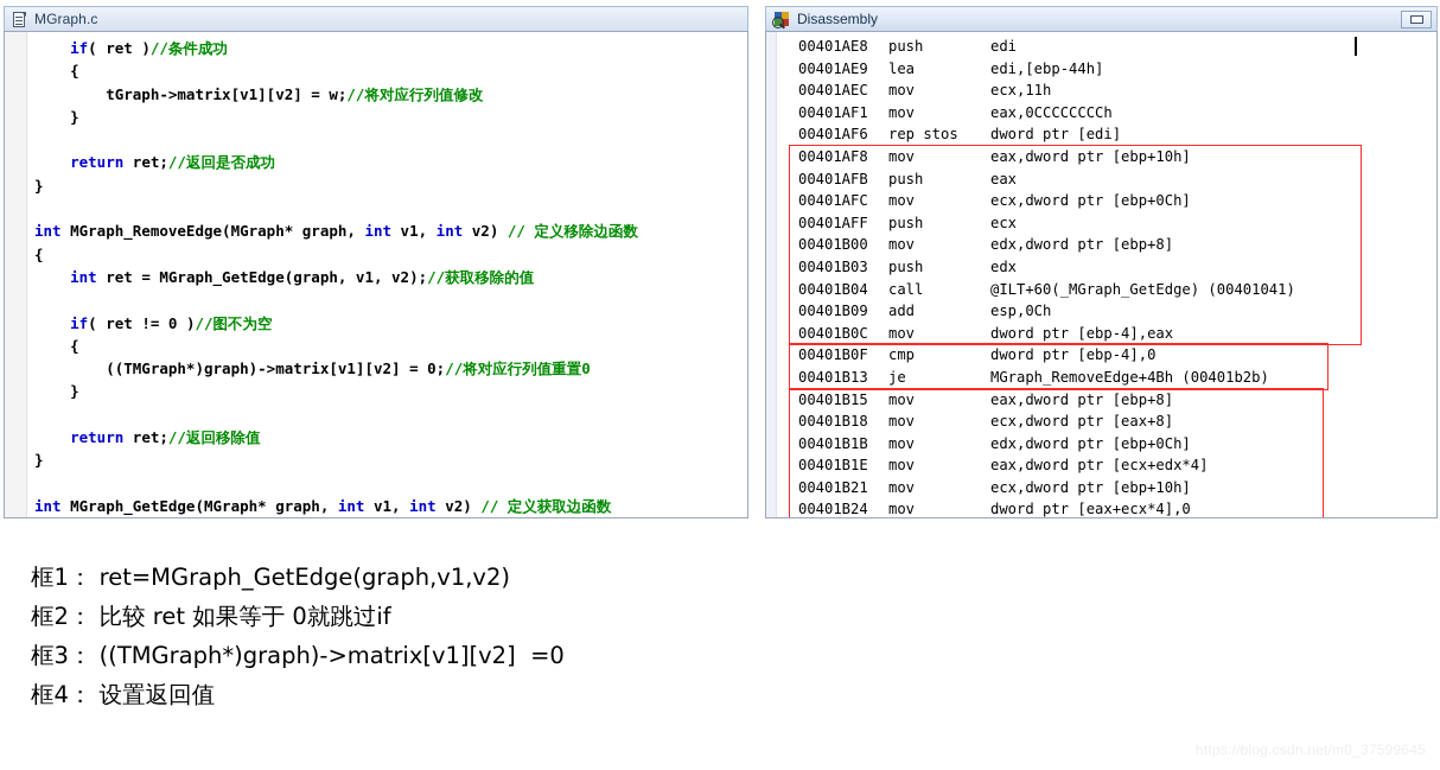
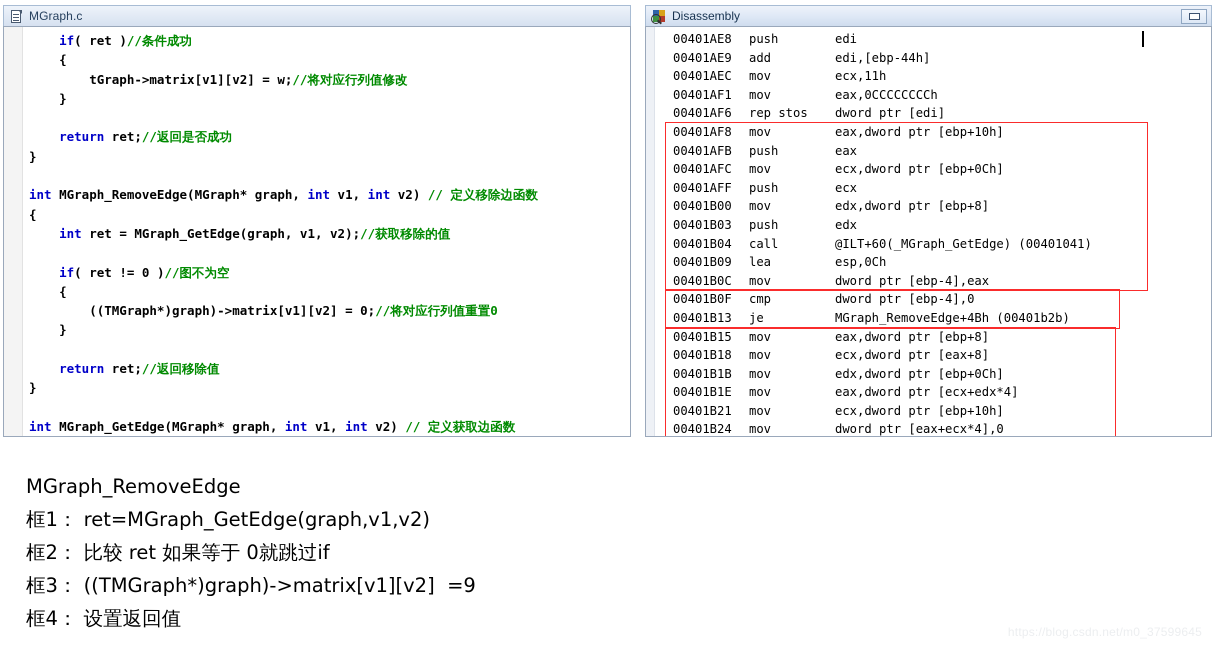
  MGraph.c
  if( ret )//条件成功
  {
  tGraph->matrix[v1][v2] = w;//将对应行列值修改
  }
  return ret;//返回是否成功
  }
  int MGraph_RemoveEdge(MGraph* graph, int v1, int v2) // 定义移除边函数
  {
  int ret = MGraph_GetEdge(graph, v1, v2);//获取移除的值
  if( ret != 0 )//图不为空
  {
  ((TMGraph*)graph)->matrix[v1][v2] = 0;//将对应行列值重置0
  }
  return ret;//返回移除值
  }
  int MGraph_GetEdge(MGraph* graph, int v1, int v2) // 定义获取边函数
  Disassembly
  00401AE8
  push
  edi
  00401AE9
- lea
+ add
  edi,[ebp-44h]
  00401AEC
  mov
  ecx,11h
  00401AF1
  mov
  eax,0CCCCCCCCh
  00401AF6
  rep stos
  dword ptr [edi]
  00401AF8
  mov
  eax,dword ptr [ebp+10h]
  00401AFB
  push
  eax
  00401AFC
  mov
  ecx,dword ptr [ebp+0Ch]
  00401AFF
  push
  ecx
  00401B00
  mov
  edx,dword ptr [ebp+8]
  00401B03
  push
  edx
  00401B04
  call
  @ILT+60(_MGraph_GetEdge) (00401041)
  00401B09
- add
+ lea
  esp,0Ch
  00401B0C
  mov
  dword ptr [ebp-4],eax
  00401B0F
  cmp
  dword ptr [ebp-4],0
  00401B13
  je
  MGraph_RemoveEdge+4Bh (00401b2b)
  00401B15
  mov
  eax,dword ptr [ebp+8]
  00401B18
  mov
  ecx,dword ptr [eax+8]
  00401B1B
  mov
  edx,dword ptr [ebp+0Ch]
  00401B1E
  mov
  eax,dword ptr [ecx+edx*4]
  00401B21
  mov
  ecx,dword ptr [ebp+10h]
  00401B24
  mov
  dword ptr [eax+ecx*4],0
+ MGraph_RemoveEdge
  框1： ret=MGraph_GetEdge(graph,v1,v2)
  框2： 比较 ret 如果等于 0就跳过if
- 框3： ((TMGraph*)graph)->matrix[v1][v2] =0
+ 框3： ((TMGraph*)graph)->matrix[v1][v2] =9
  框4： 设置返回值
